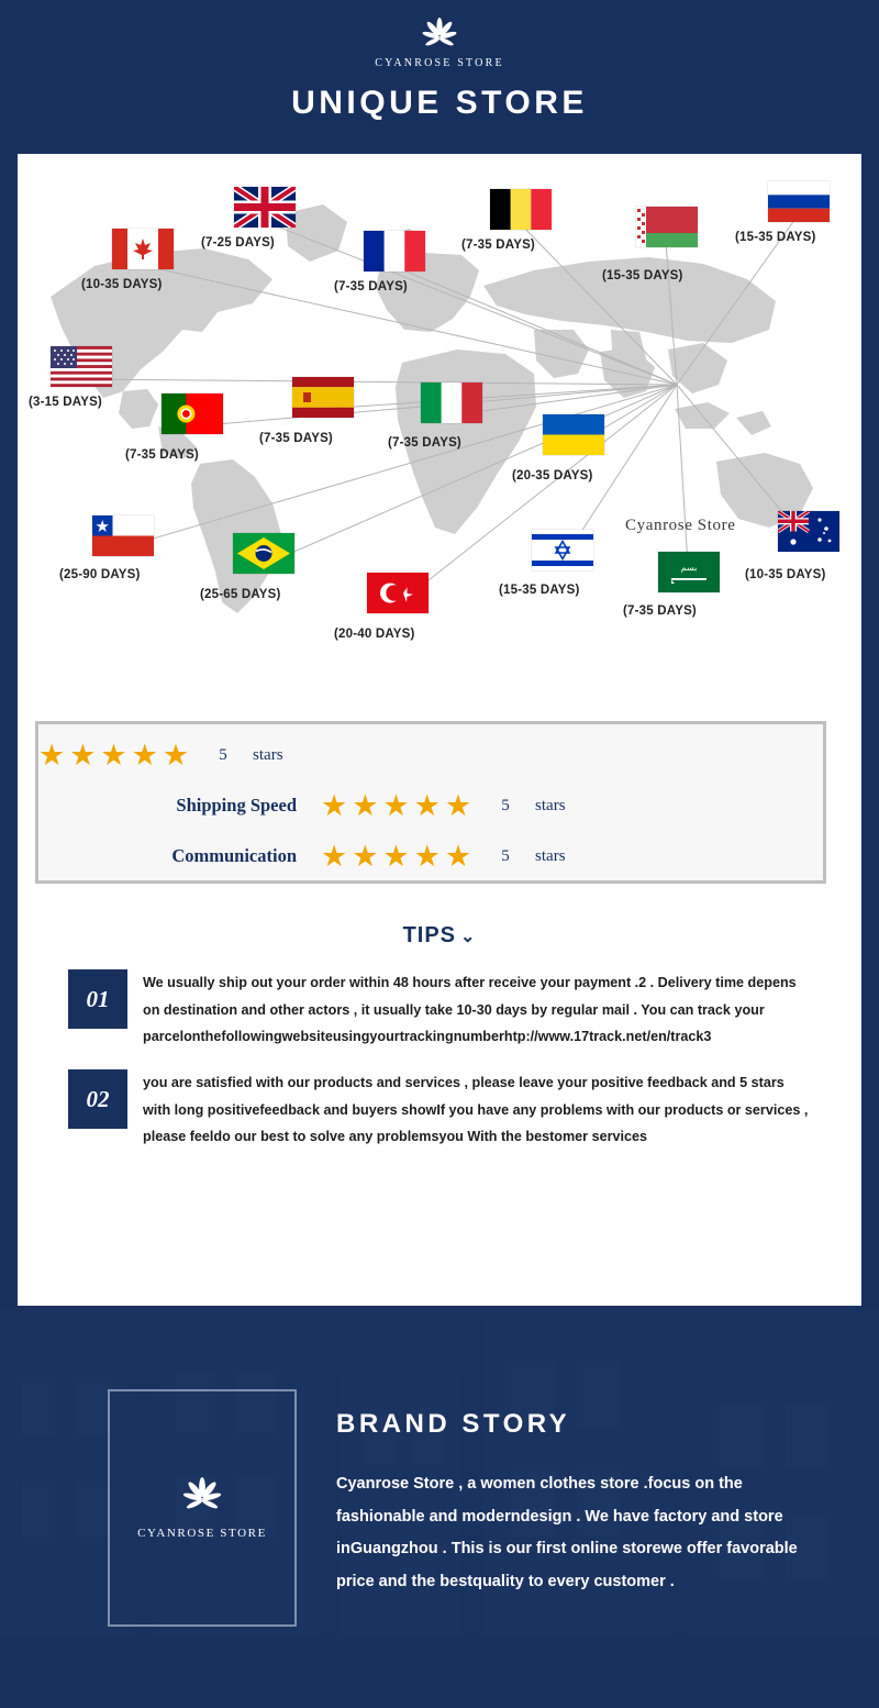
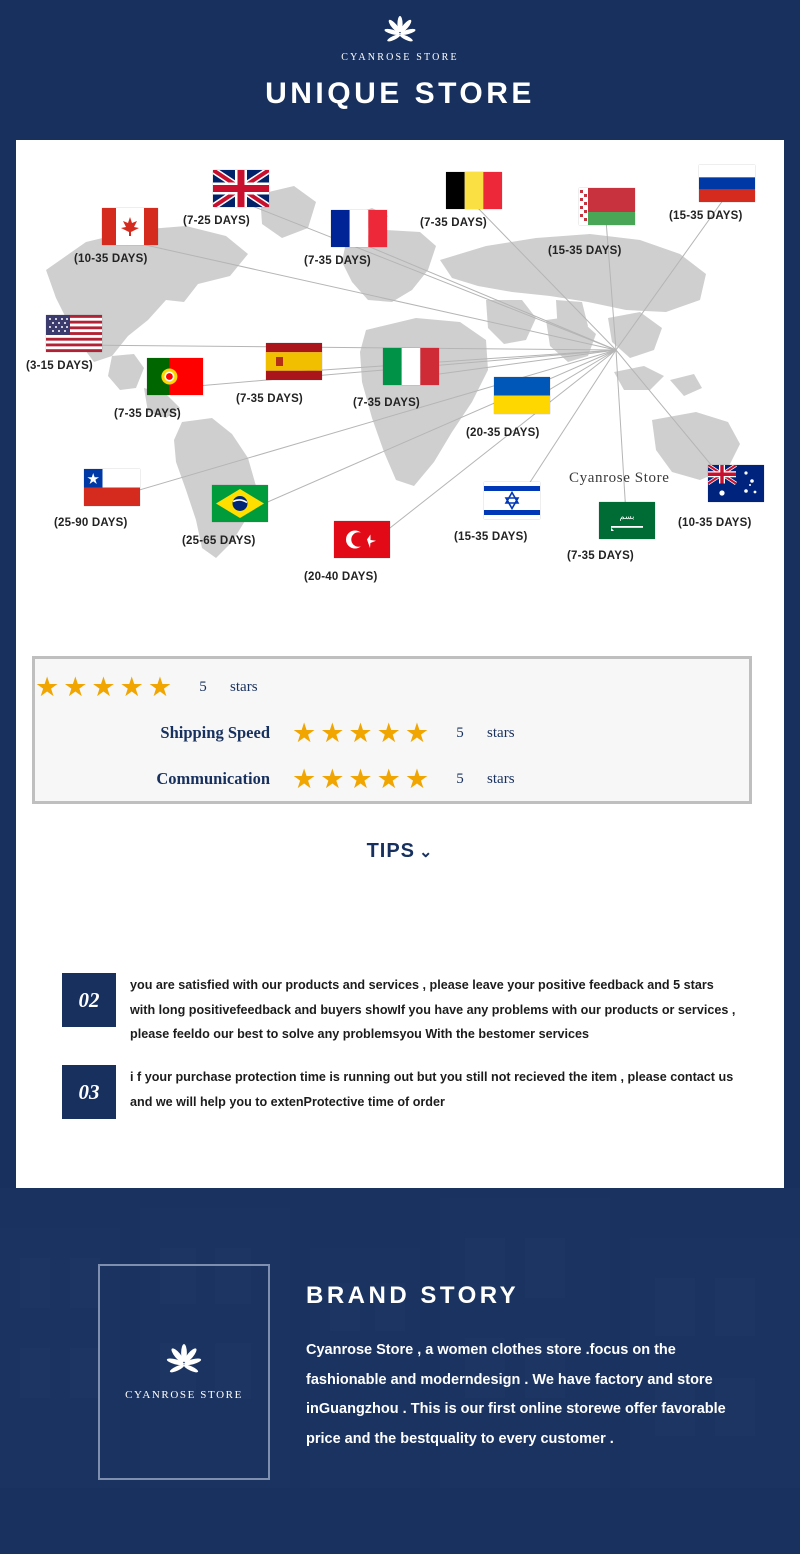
  CYANROSE STORE
  UNIQUE STORE
  Cyanrose Store
  (3-15 DAYS)
  (10-35 DAYS)
  (7-25 DAYS)
  (7-35 DAYS)
  (7-35 DAYS)
  (15-35 DAYS)
  (15-35 DAYS)
  (7-35 DAYS)
  (7-35 DAYS)
  (7-35 DAYS)
  (20-35 DAYS)
  (25-90 DAYS)
  (25-65 DAYS)
  (20-40 DAYS)
  (15-35 DAYS)
  بسم
  (7-35 DAYS)
  (10-35 DAYS)
  ★★★★★
  5
  stars
  Shipping Speed
  ★★★★★
  5
  stars
  Communication
  ★★★★★
  5
  stars
  TIPS ⌄
- 01
- We usually ship out your order within 48 hours after receive your payment .2 . Delivery time depens on destination and other actors , it usually take 10-30 days by regular mail . You can track your parcelonthefollowingwebsiteusingyourtrackingnumberhtp://www.17track.net/en/track3
  02
  you are satisfied with our products and services , please leave your positive feedback and 5 stars with long positivefeedback and buyers showIf you have any problems with our products or services , please feeldo our best to solve any problemsyou With the bestomer services
+ 03
+ i f your purchase protection time is running out but you still not recieved the item , please contact us and we will help you to extenProtective time of order
  CYANROSE STORE
  BRAND STORY
  Cyanrose Store , a women clothes store .focus on the fashionable and moderndesign . We have factory and store inGuangzhou . This is our first online storewe offer favorable price and the bestquality to every customer .
